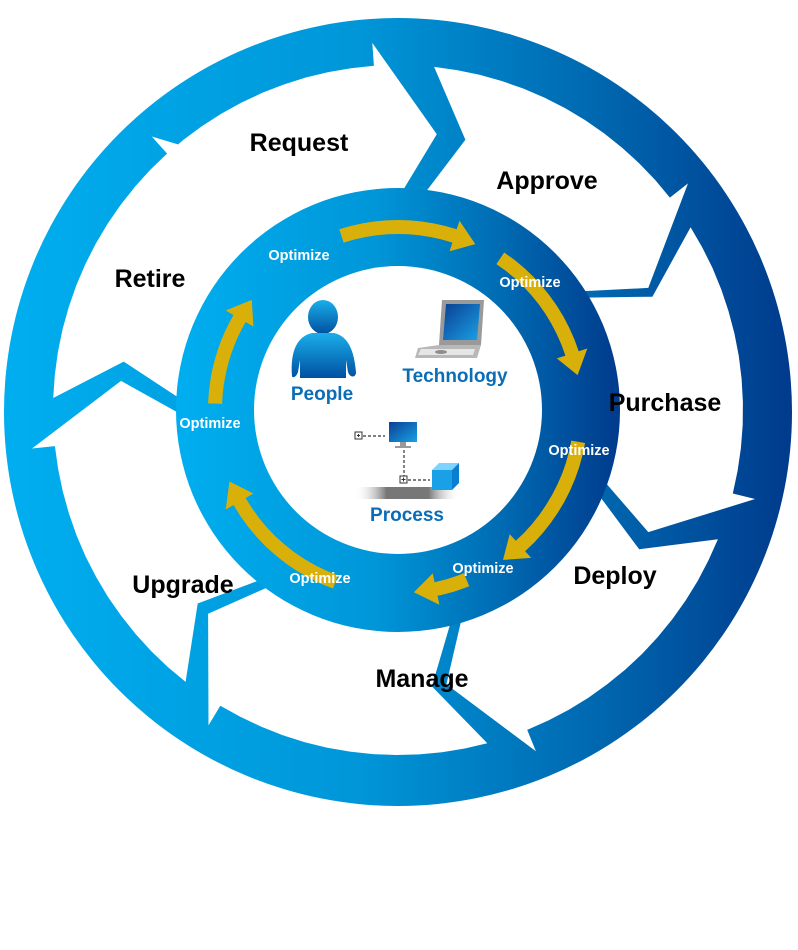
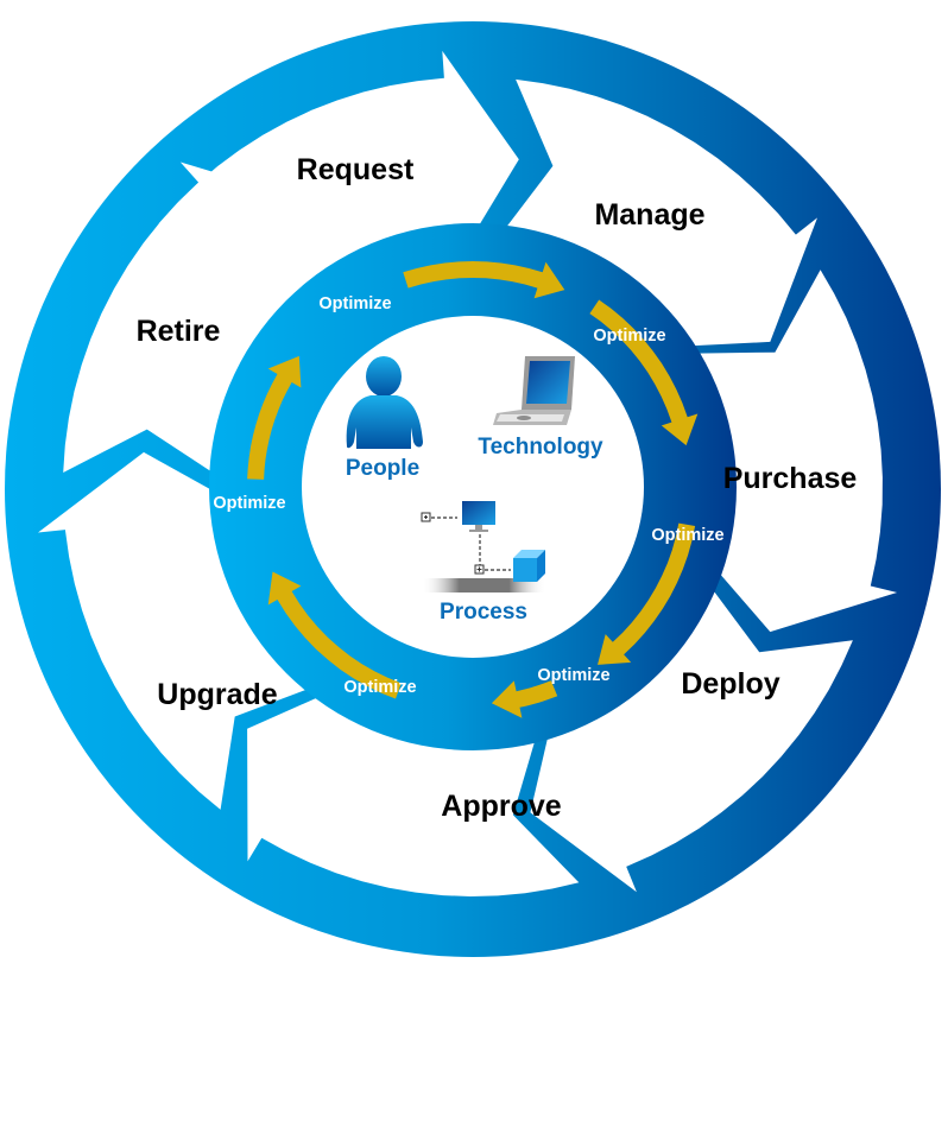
  Request
- Approve
+ Manage
  Purchase
  Deploy
- Manage
+ Approve
  Upgrade
  Retire
  Optimize
  Optimize
  Optimize
  Optimize
  Optimize
  Optimize
  People
  Technology
  Process
